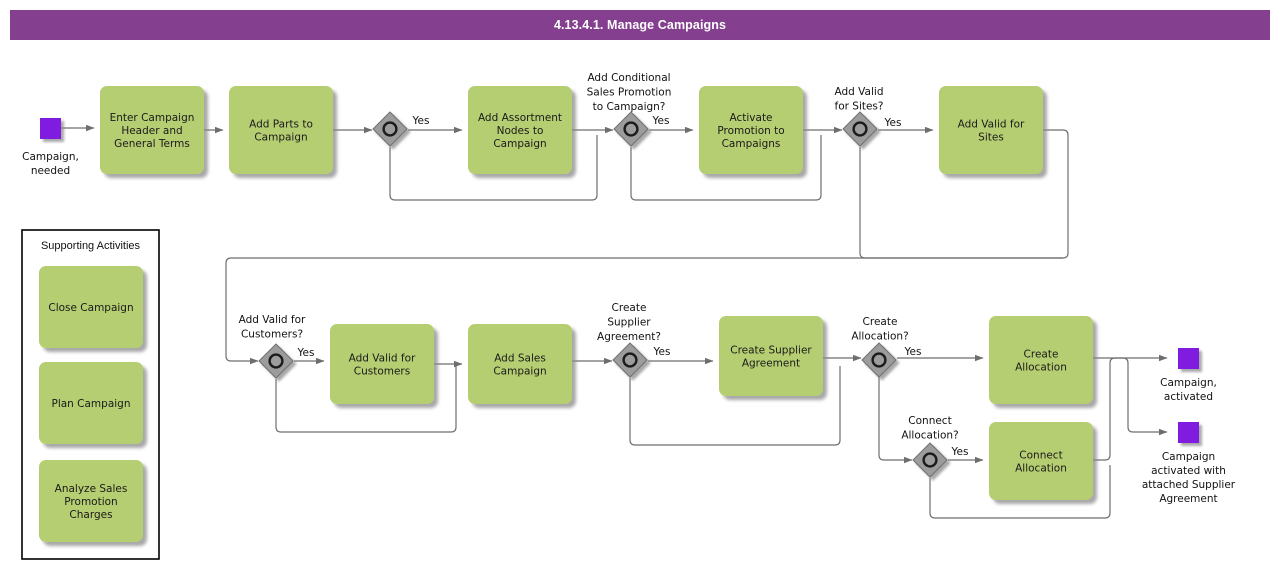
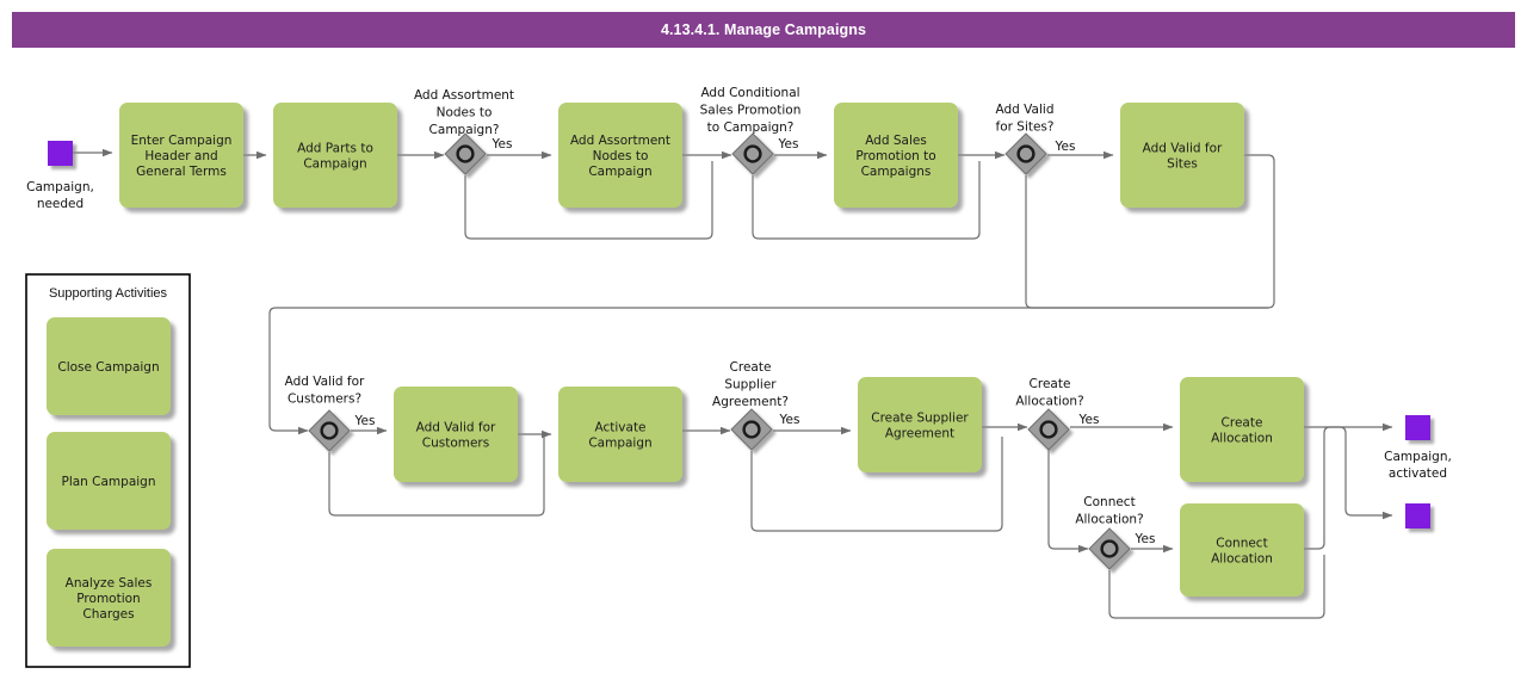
  4.13.4.1. Manage Campaigns
  Enter Campaign Header and General Terms
  Add Parts to Campaign
  Add Assortment Nodes to Campaign
- Activate Promotion to Campaigns
+ Add Sales Promotion to Campaigns
  Add Valid for Sites
  Add Valid for Customers
- Add Sales Campaign
+ Activate Campaign
  Create Supplier Agreement
  Create Allocation
  Connect Allocation
  Supporting Activities
  Close Campaign
  Plan Campaign
  Analyze Sales Promotion Charges
+ Add Assortment Nodes to Campaign?
  Yes
  Add Conditional Sales Promotion to Campaign?
  Yes
  Add Valid for Sites?
  Yes
  Add Valid for Customers?
  Yes
  Create Supplier Agreement?
  Yes
  Create Allocation?
  Yes
  Connect Allocation?
  Yes
  Campaign, needed
  Campaign, activated
- Campaign activated with attached Supplier Agreement
